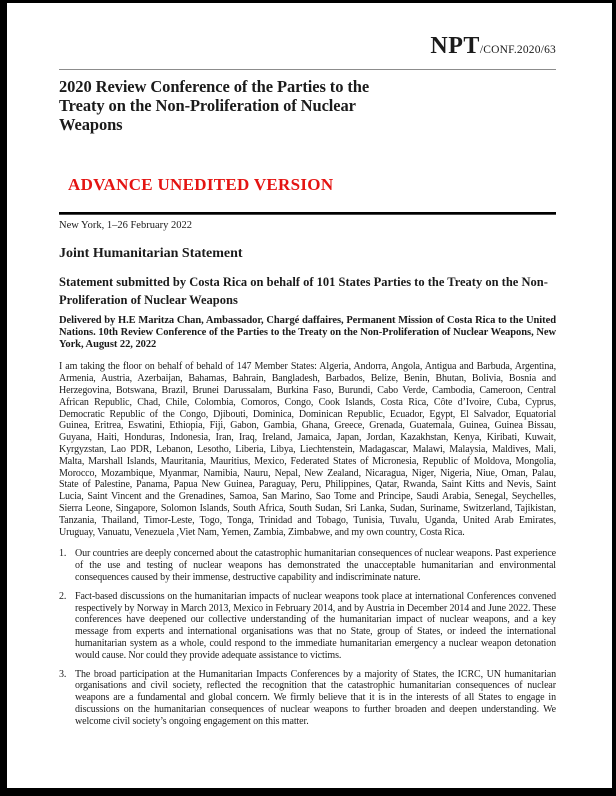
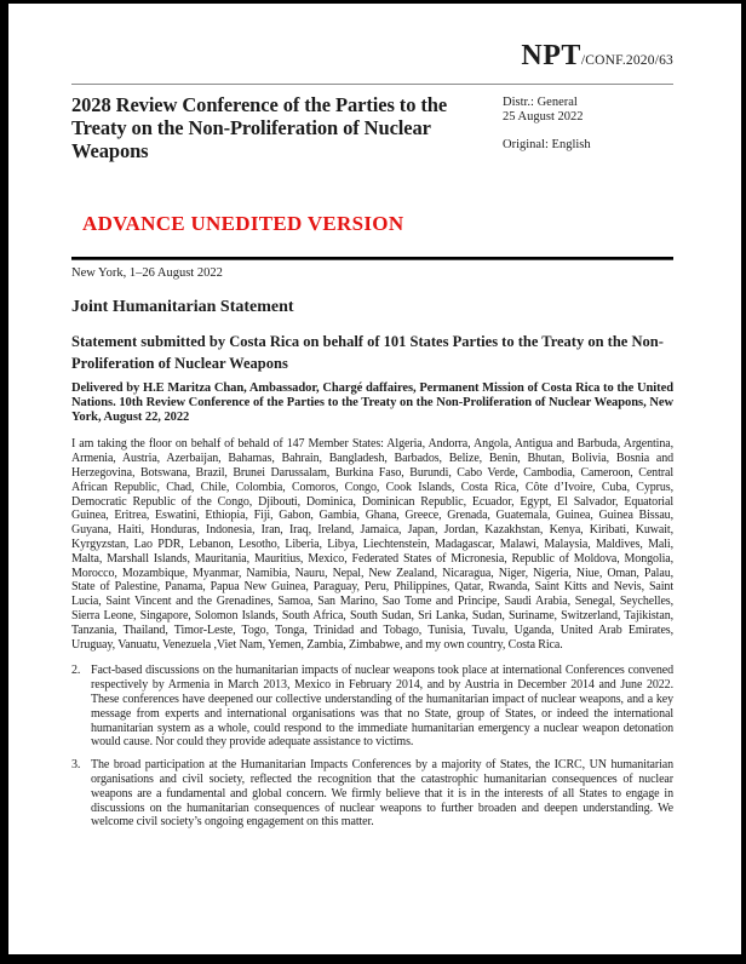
  NPT/CONF.2020/63
- 2020 Review Conference of the Parties to the Treaty on the Non-Proliferation of Nuclear Weapons
+ 2028 Review Conference of the Parties to the Treaty on the Non-Proliferation of Nuclear Weapons
+ Distr.: General
+ 25 August 2022
+ Original: English
  ADVANCE UNEDITED VERSION
- New York, 1–26 February 2022
+ New York, 1–26 August 2022
  Joint Humanitarian Statement
  Statement submitted by Costa Rica on behalf of 101 States Parties to the Treaty on the Non-Proliferation of Nuclear Weapons
  Delivered by H.E Maritza Chan, Ambassador, Chargé daffaires, Permanent Mission of Costa Rica to the United Nations. 10th Review Conference of the Parties to the Treaty on the Non-Proliferation of Nuclear Weapons, New York, August 22, 2022
  I am taking the floor on behalf of behald of 147 Member States: Algeria, Andorra, Angola, Antigua and Barbuda, Argentina, Armenia, Austria, Azerbaijan, Bahamas, Bahrain, Bangladesh, Barbados, Belize, Benin, Bhutan, Bolivia, Bosnia and Herzegovina, Botswana, Brazil, Brunei Darussalam, Burkina Faso, Burundi, Cabo Verde, Cambodia, Cameroon, Central African Republic, Chad, Chile, Colombia, Comoros, Congo, Cook Islands, Costa Rica, Côte d’Ivoire, Cuba, Cyprus, Democratic Republic of the Congo, Djibouti, Dominica, Dominican Republic, Ecuador, Egypt, El Salvador, Equatorial Guinea, Eritrea, Eswatini, Ethiopia, Fiji, Gabon, Gambia, Ghana, Greece, Grenada, Guatemala, Guinea, Guinea Bissau, Guyana, Haiti, Honduras, Indonesia, Iran, Iraq, Ireland, Jamaica, Japan, Jordan, Kazakhstan, Kenya, Kiribati, Kuwait, Kyrgyzstan, Lao PDR, Lebanon, Lesotho, Liberia, Libya, Liechtenstein, Madagascar, Malawi, Malaysia, Maldives, Mali, Malta, Marshall Islands, Mauritania, Mauritius, Mexico, Federated States of Micronesia, Republic of Moldova, Mongolia, Morocco, Mozambique, Myanmar, Namibia, Nauru, Nepal, New Zealand, Nicaragua, Niger, Nigeria, Niue, Oman, Palau, State of Palestine, Panama, Papua New Guinea, Paraguay, Peru, Philippines, Qatar, Rwanda, Saint Kitts and Nevis, Saint Lucia, Saint Vincent and the Grenadines, Samoa, San Marino, Sao Tome and Principe, Saudi Arabia, Senegal, Seychelles, Sierra Leone, Singapore, Solomon Islands, South Africa, South Sudan, Sri Lanka, Sudan, Suriname, Switzerland, Tajikistan, Tanzania, Thailand, Timor-Leste, Togo, Tonga, Trinidad and Tobago, Tunisia, Tuvalu, Uganda, United Arab Emirates, Uruguay, Vanuatu, Venezuela ,Viet Nam, Yemen, Zambia, Zimbabwe, and my own country, Costa Rica.
- 1.
- Our countries are deeply concerned about the catastrophic humanitarian consequences of nuclear weapons. Past experience of the use and testing of nuclear weapons has demonstrated the unacceptable humanitarian and environmental consequences caused by their immense, destructive capability and indiscriminate nature.
  2.
- Fact-based discussions on the humanitarian impacts of nuclear weapons took place at international Conferences convened respectively by Norway in March 2013, Mexico in February 2014, and by Austria in December 2014 and June 2022. These conferences have deepened our collective understanding of the humanitarian impact of nuclear weapons, and a key message from experts and international organisations was that no State, group of States, or indeed the international humanitarian system as a whole, could respond to the immediate humanitarian emergency a nuclear weapon detonation would cause. Nor could they provide adequate assistance to victims.
+ Fact-based discussions on the humanitarian impacts of nuclear weapons took place at international Conferences convened respectively by Armenia in March 2013, Mexico in February 2014, and by Austria in December 2014 and June 2022. These conferences have deepened our collective understanding of the humanitarian impact of nuclear weapons, and a key message from experts and international organisations was that no State, group of States, or indeed the international humanitarian system as a whole, could respond to the immediate humanitarian emergency a nuclear weapon detonation would cause. Nor could they provide adequate assistance to victims.
  3.
  The broad participation at the Humanitarian Impacts Conferences by a majority of States, the ICRC, UN humanitarian organisations and civil society, reflected the recognition that the catastrophic humanitarian consequences of nuclear weapons are a fundamental and global concern. We firmly believe that it is in the interests of all States to engage in discussions on the humanitarian consequences of nuclear weapons to further broaden and deepen understanding. We welcome civil society’s ongoing engagement on this matter.
